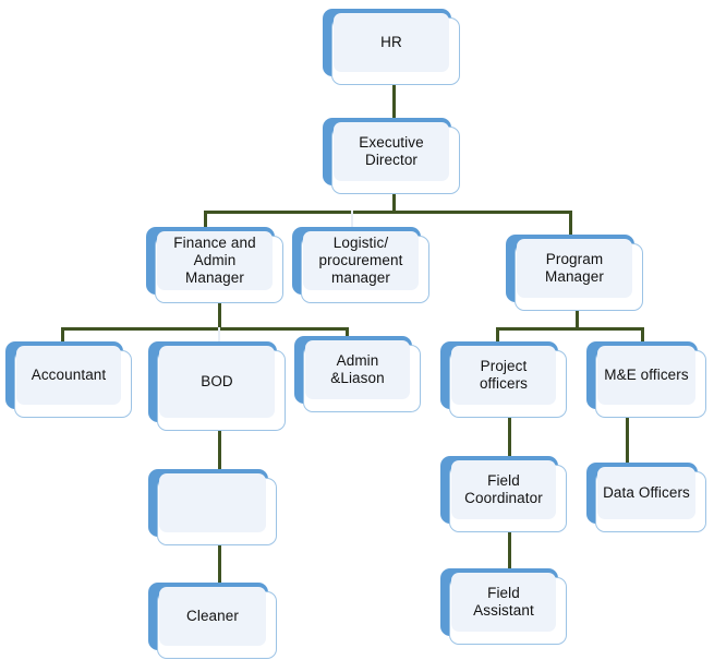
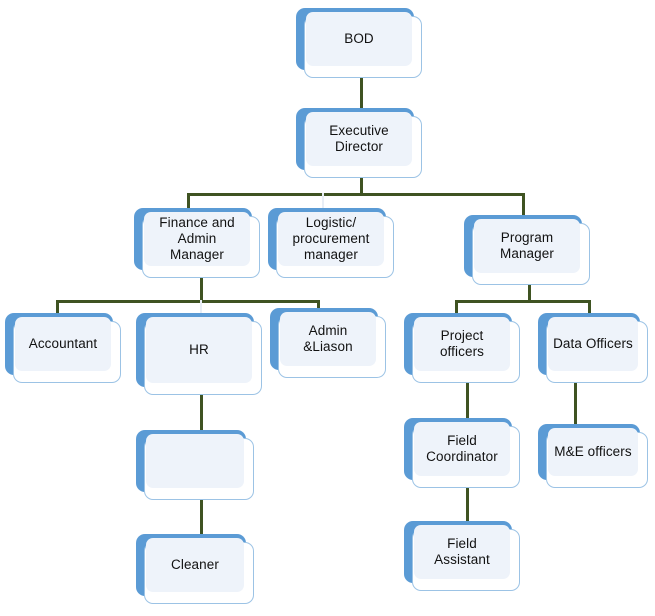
- HR
+ BOD
  Executive
  Director
  Finance and
  Admin
  Manager
  Logistic/
  procurement
  manager
  Program
  Manager
  Accountant
- BOD
+ HR
  Admin
  &Liason
  Project
  officers
- M&E officers
+ Data Officers
  Field
  Coordinator
- Data Officers
+ M&E officers
  Cleaner
  Field
  Assistant
